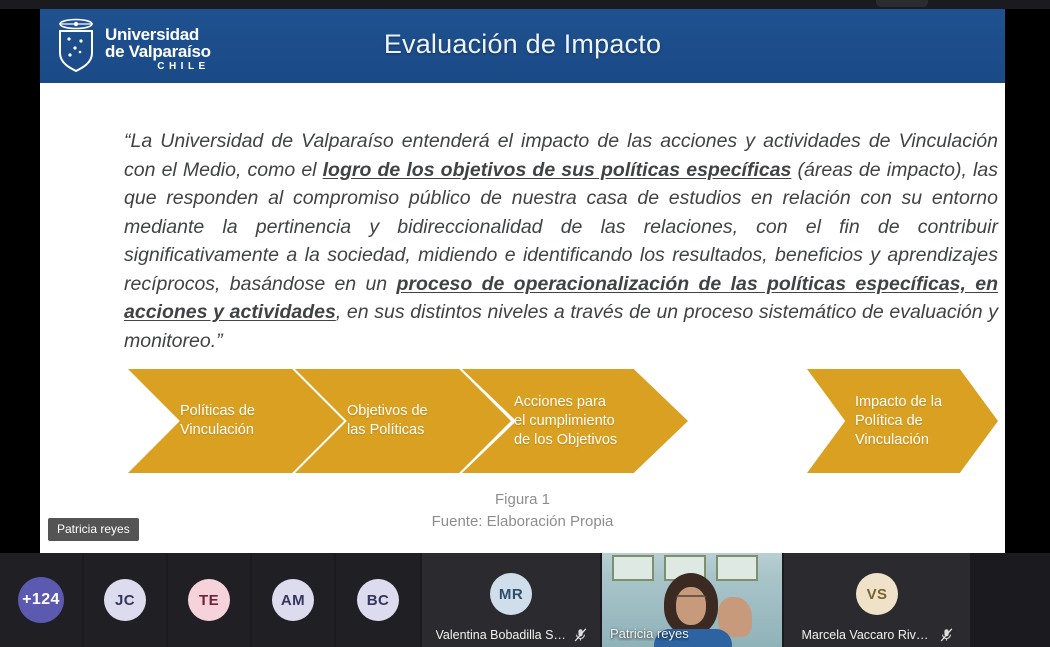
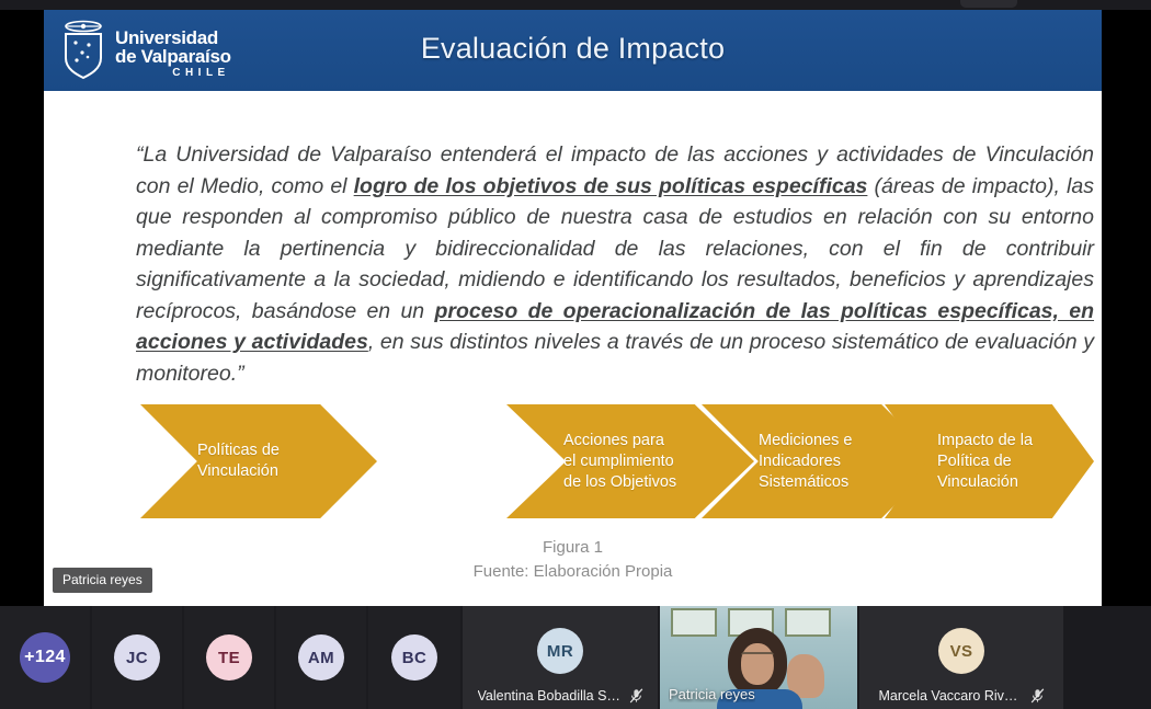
  Universidad
  de Valparaíso
  CHILE
  Evaluación de Impacto
  “La Universidad de Valparaíso entenderá el impacto de las acciones y actividades de Vinculación con el Medio, como el logro de los objetivos de sus políticas específicas (áreas de impacto), las que responden al compromiso público de nuestra casa de estudios en relación con su entorno mediante la pertinencia y bidireccionalidad de las relaciones, con el fin de contribuir significativamente a la sociedad, midiendo e identificando los resultados, beneficios y aprendizajes recíprocos, basándose en un proceso de operacionalización de las políticas específicas, en acciones y actividades, en sus distintos niveles a través de un proceso sistemático de evaluación y monitoreo.”
  Políticas de
  Vinculación
- Objetivos de
- las Políticas
  Acciones para
  el cumplimiento
  de los Objetivos
+ Mediciones e
+ Indicadores
+ Sistemáticos
  Impacto de la
  Política de
  Vinculación
  Figura 1
  Fuente: Elaboración Propia
  Patricia reyes
  +124
  JC
  TE
  AM
  BC
  MR
  Valentina Bobadilla Se..
  Patricia reyes
  VS
  Marcela Vaccaro Rivera
